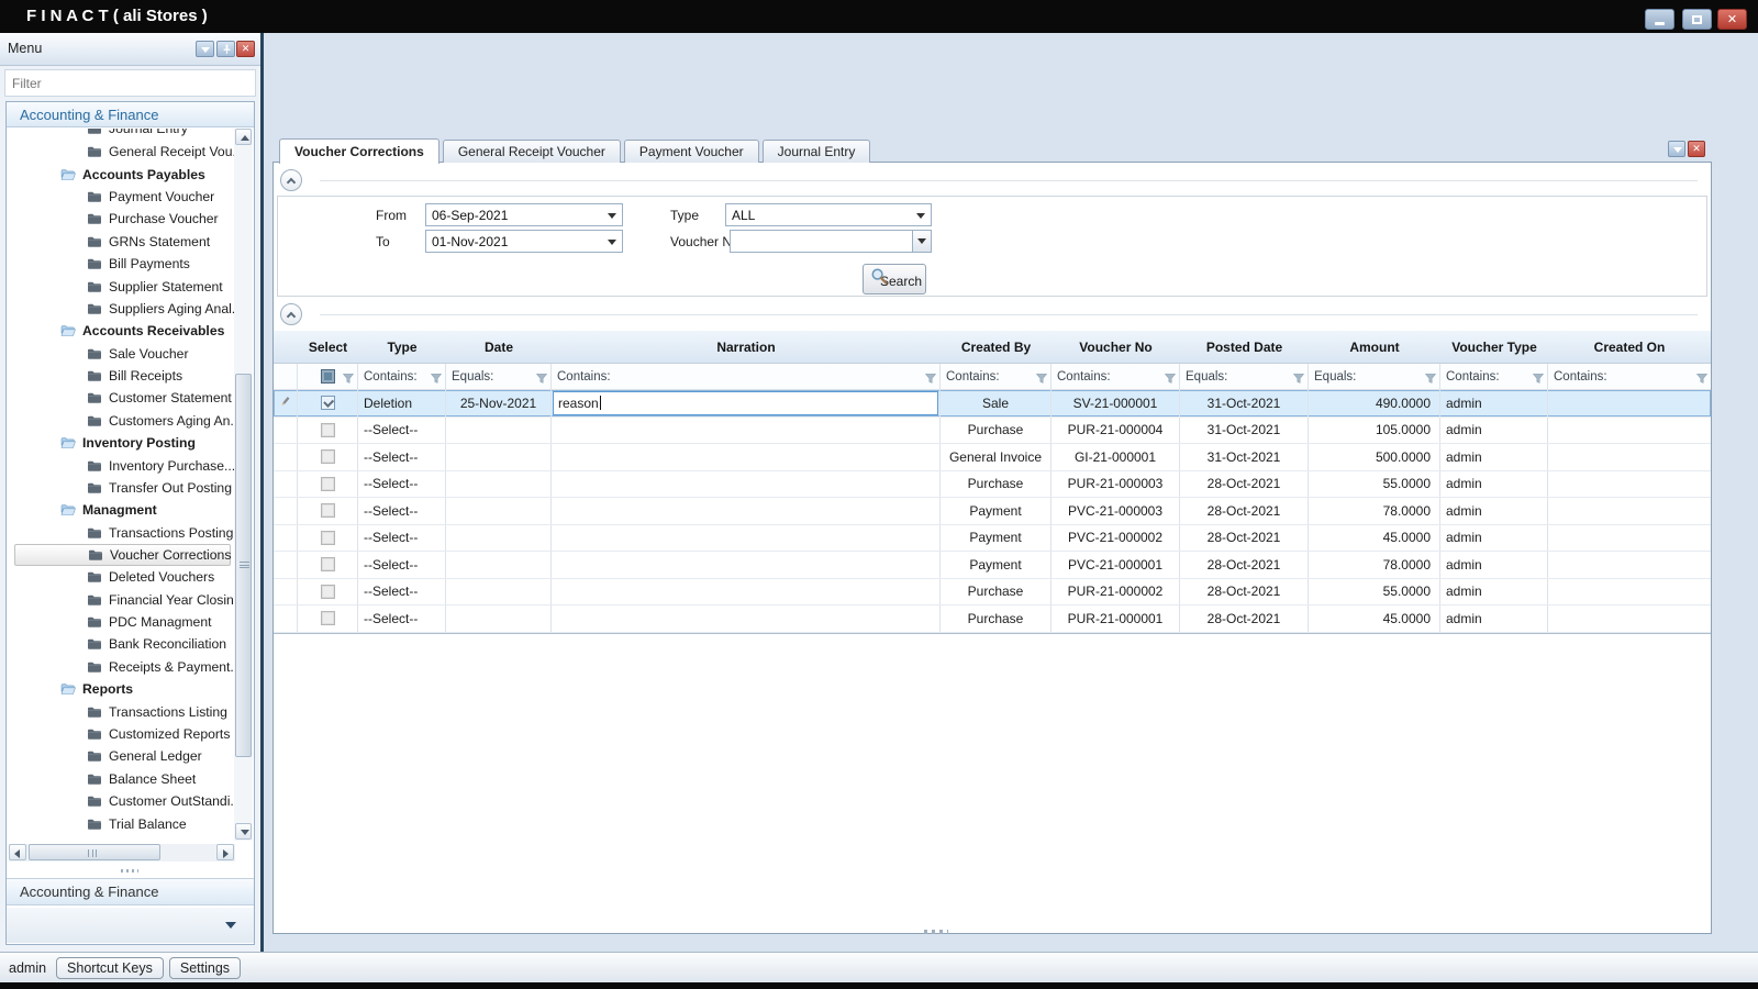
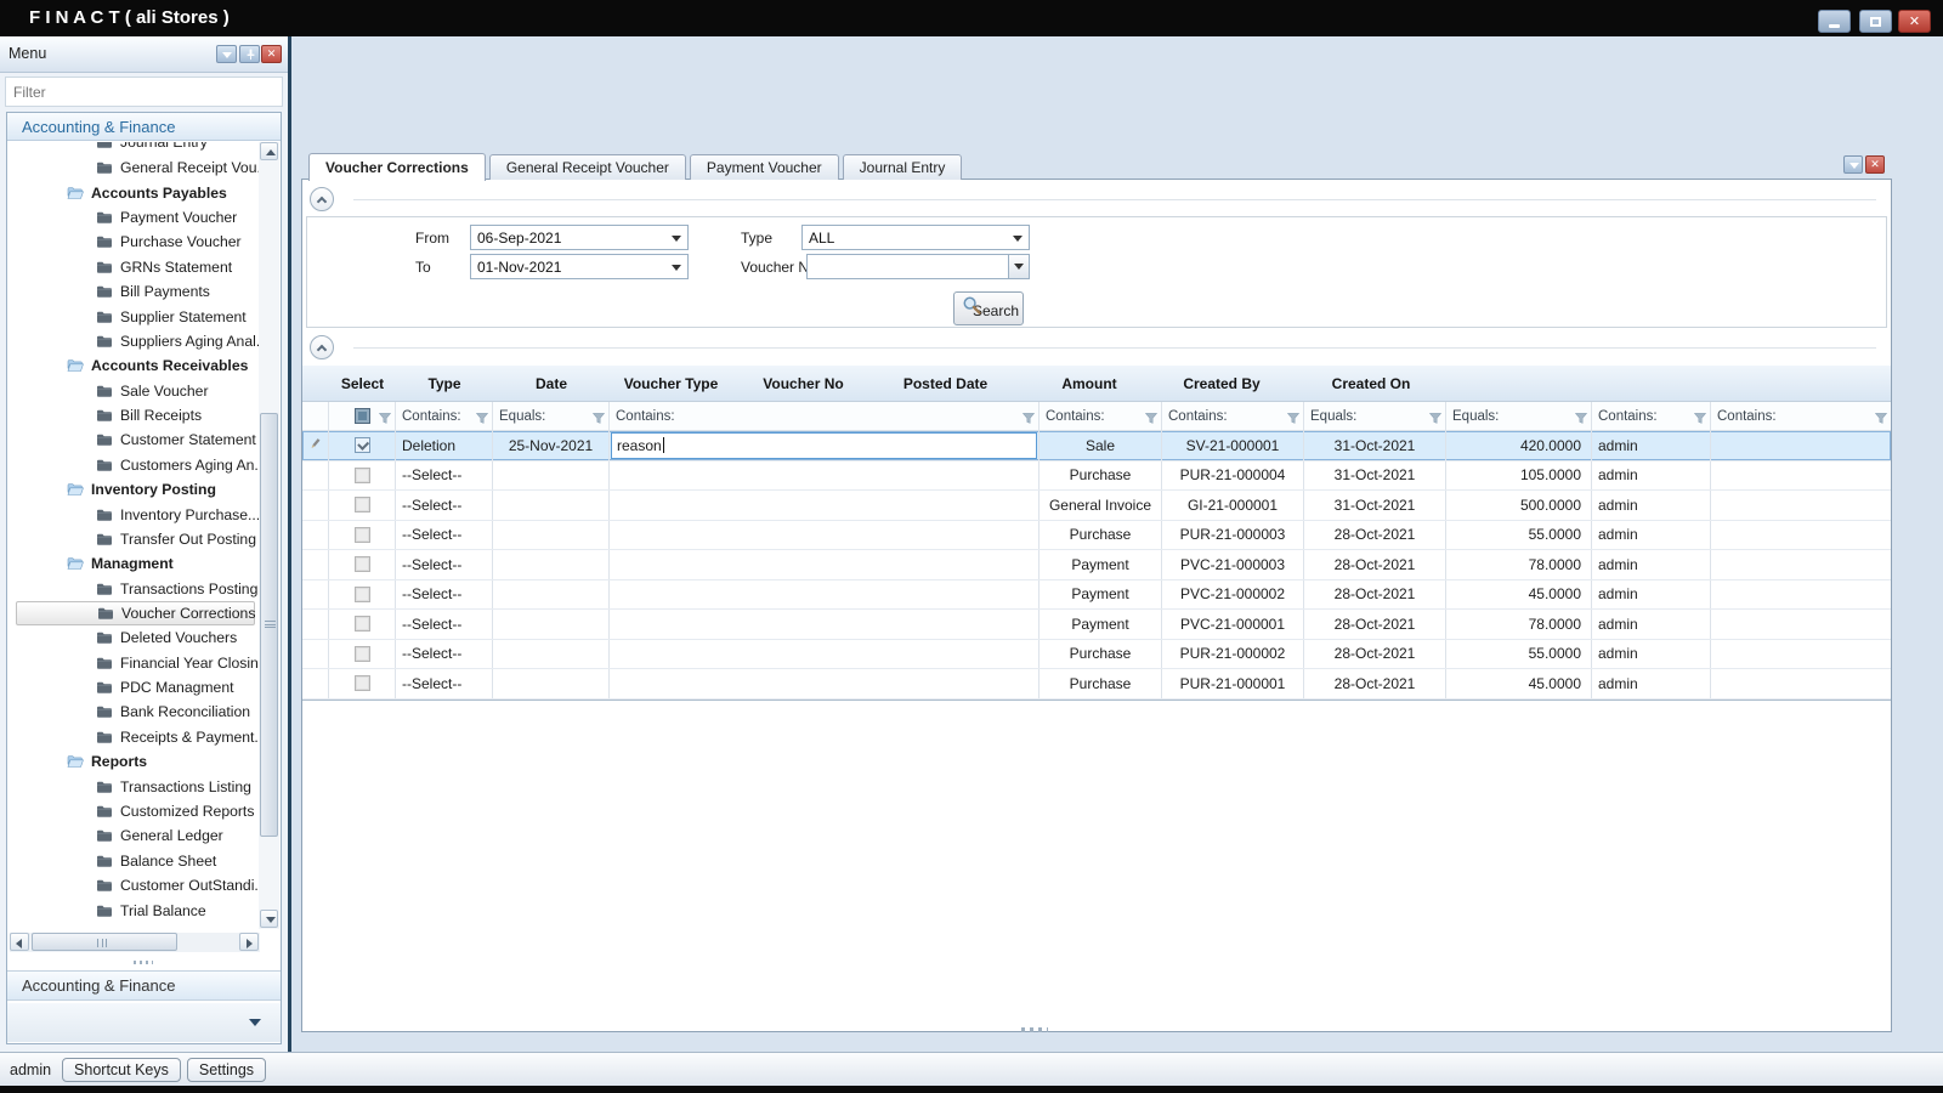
  F I N A C T ( ali Stores )
  ✕
  Menu
  ✕
  Filter
  Accounting & Finance
  Journal Entry
  General Receipt Vou
  Accounts Payables
  Payment Voucher
  Purchase Voucher
  GRNs Statement
  Bill Payments
  Supplier Statement
  Suppliers Aging Anal
  Accounts Receivables
  Sale Voucher
  Bill Receipts
  Customer Statement
  Customers Aging An.
  Inventory Posting
  Inventory Purchase..
  Transfer Out Posting
  Managment
  Transactions Posting
  Voucher Corrections
  Deleted Vouchers
  Financial Year Closin
  PDC Managment
  Bank Reconciliation
  Receipts & Payment.
  Reports
  Transactions Listing
  Customized Reports
  General Ledger
  Balance Sheet
  Customer OutStandi.
  Trial Balance
  Accounting & Finance
  Voucher Corrections
  General Receipt Voucher
  Payment Voucher
  Journal Entry
  ✕
  From
  06-Sep-2021
  To
  01-Nov-2021
  Type
  ALL
  Voucher N
  earch
  Select
  Type
  Date
- Narration
- Created By
+ Voucher Type
  Voucher No
  Posted Date
  Amount
- Voucher Type
+ Created By
  Created On
  Contains:
  Equals:
  Contains:
  Contains:
  Contains:
  Equals:
  Equals:
  Contains:
  Contains:
  Deletion
  25-Nov-2021
  reason
  Sale
  SV-21-000001
  31-Oct-2021
- 490.0000
+ 420.0000
  admin
  --Select--
  Purchase
  PUR-21-000004
  31-Oct-2021
  105.0000
  admin
  --Select--
  General Invoice
  GI-21-000001
  31-Oct-2021
  500.0000
  admin
  --Select--
  Purchase
  PUR-21-000003
  28-Oct-2021
  55.0000
  admin
  --Select--
  Payment
  PVC-21-000003
  28-Oct-2021
  78.0000
  admin
  --Select--
  Payment
  PVC-21-000002
  28-Oct-2021
  45.0000
  admin
  --Select--
  Payment
  PVC-21-000001
  28-Oct-2021
  78.0000
  admin
  --Select--
  Purchase
  PUR-21-000002
  28-Oct-2021
  55.0000
  admin
  --Select--
  Purchase
  PUR-21-000001
  28-Oct-2021
  45.0000
  admin
  admin
  Shortcut Keys
  Settings
